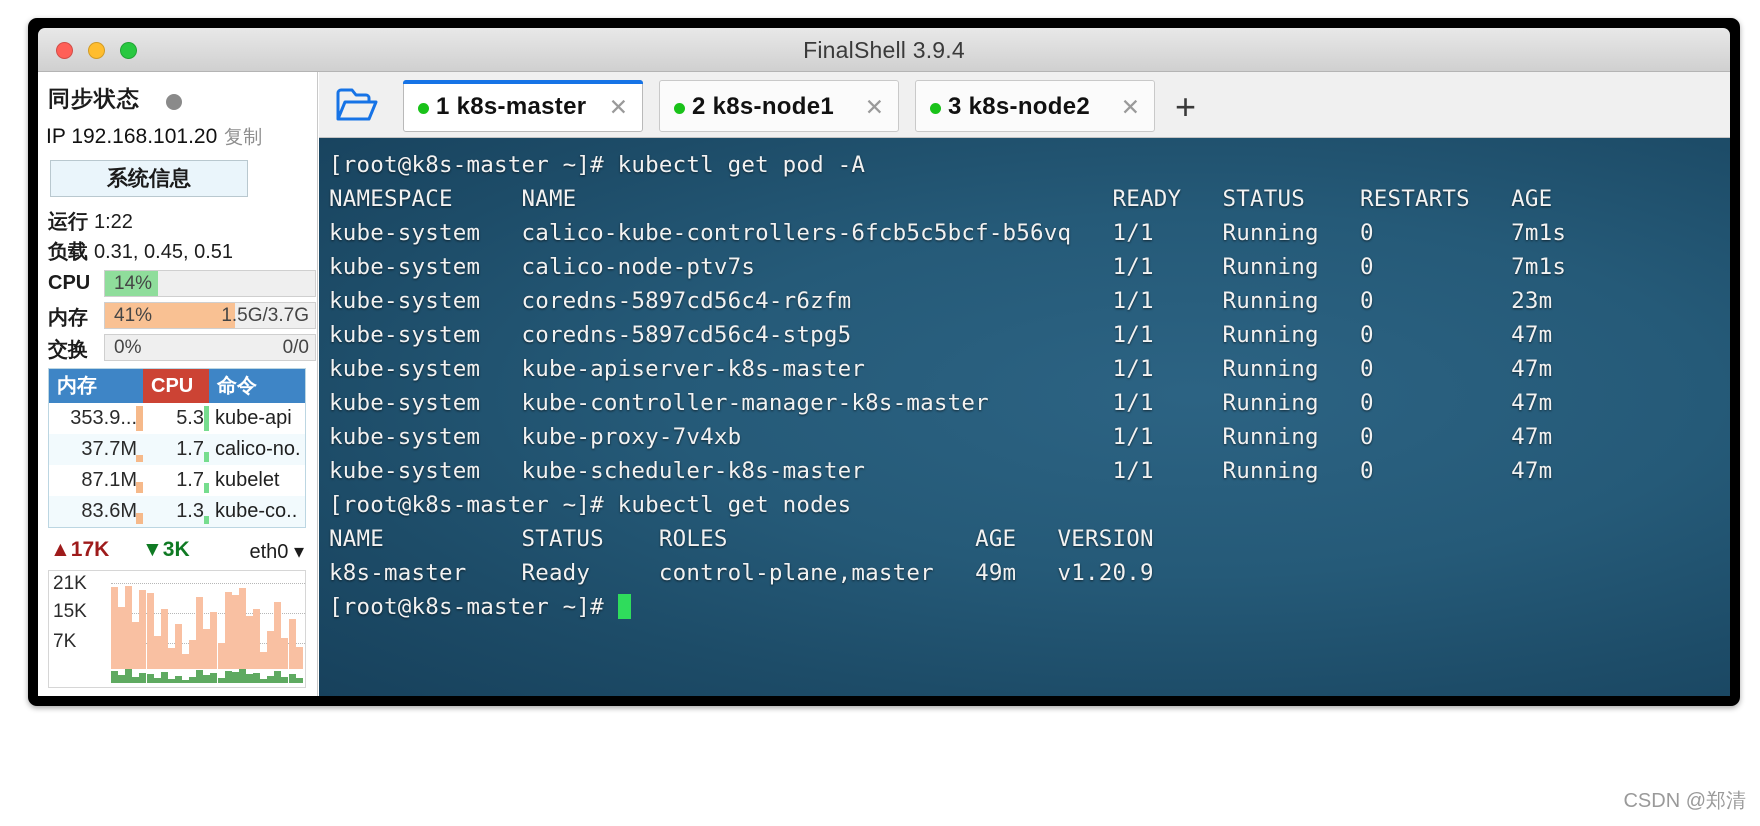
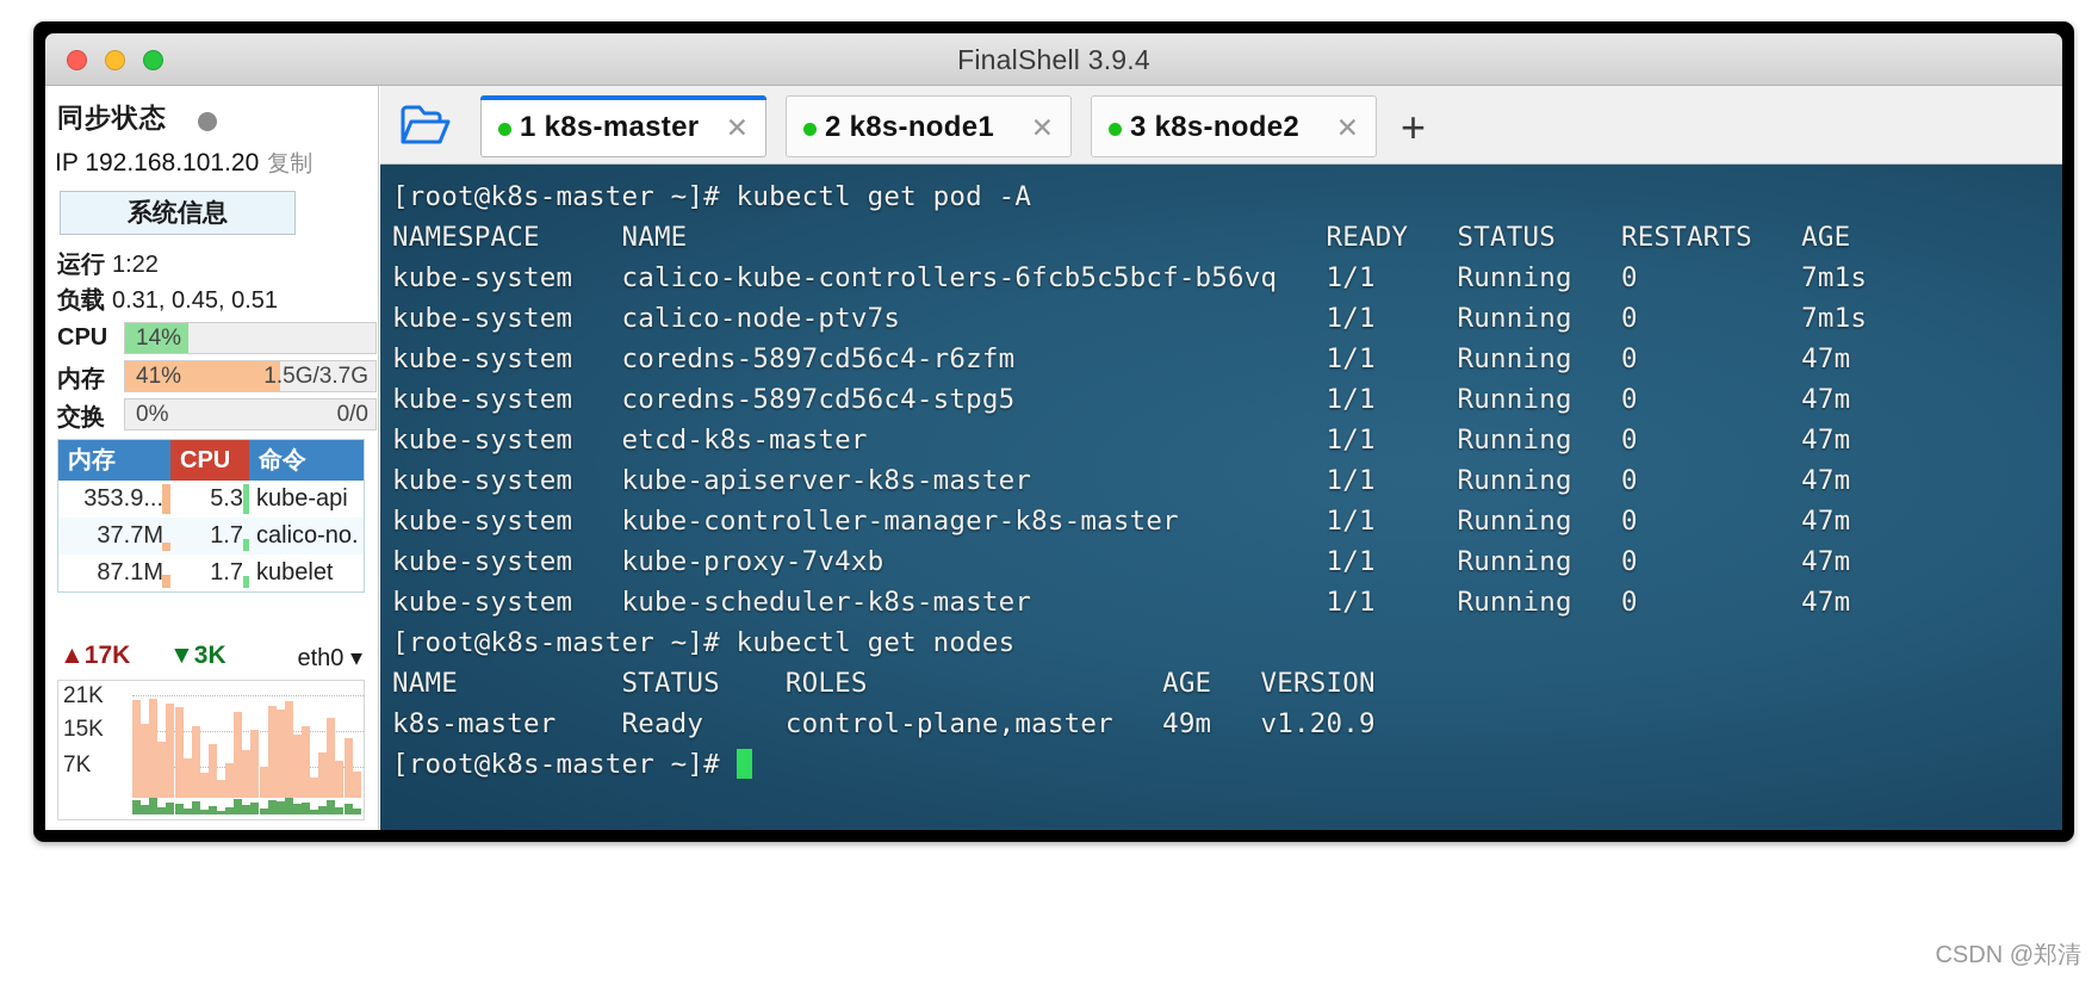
  FinalShell 3.9.4
  同步状态
  IP 192.168.101.20 复制
  系统信息
  运行 1:22
  负载 0.31, 0.45, 0.51
  CPU
  14%
  内存
  41%
  1.5G/3.7G
  交换
  0%
  0/0
  内存
  CPU
  命令
  353.9...
  5.3
  kube-api
  37.7M
  1.7
  calico-no.
  87.1M
  1.7
  kubelet
- 83.6M
- 1.3
- kube-co..
  ▲17K
  ▼3K
  eth0 ▾
  21K
  15K
  7K
  1 k8s-master
  ✕
  2 k8s-node1
  ✕
  3 k8s-node2
  ✕
  +
  [root@k8s-master ~]# kubectl get pod -A
  NAMESPACE NAME READY STATUS RESTARTS AGE
  kube-system calico-kube-controllers-6fcb5c5bcf-b56vq 1/1 Running 0 7m1s
  kube-system calico-node-ptv7s 1/1 Running 0 7m1s
- kube-system coredns-5897cd56c4-r6zfm 1/1 Running 0 23m
+ kube-system coredns-5897cd56c4-r6zfm 1/1 Running 0 47m
  kube-system coredns-5897cd56c4-stpg5 1/1 Running 0 47m
+ kube-system etcd-k8s-master 1/1 Running 0 47m
  kube-system kube-apiserver-k8s-master 1/1 Running 0 47m
  kube-system kube-controller-manager-k8s-master 1/1 Running 0 47m
  kube-system kube-proxy-7v4xb 1/1 Running 0 47m
  kube-system kube-scheduler-k8s-master 1/1 Running 0 47m
  [root@k8s-master ~]# kubectl get nodes
  NAME STATUS ROLES AGE VERSION
  k8s-master Ready control-plane,master 49m v1.20.9
  [root@k8s-master ~]#
  CSDN @郑清
